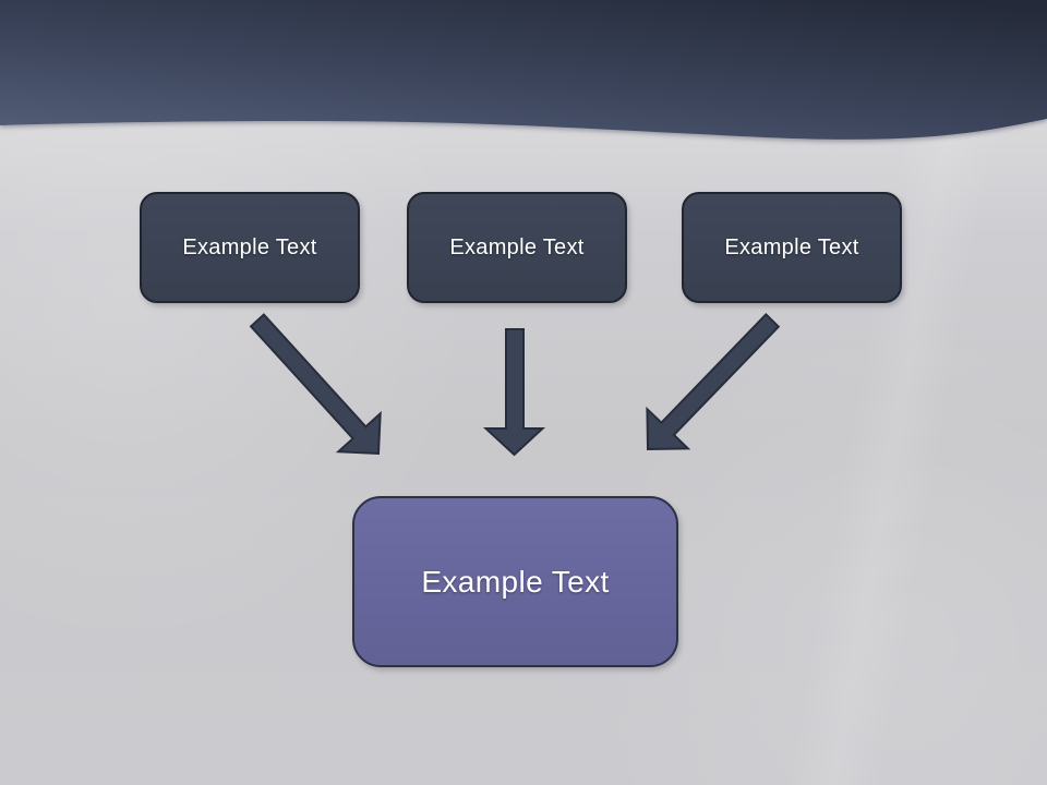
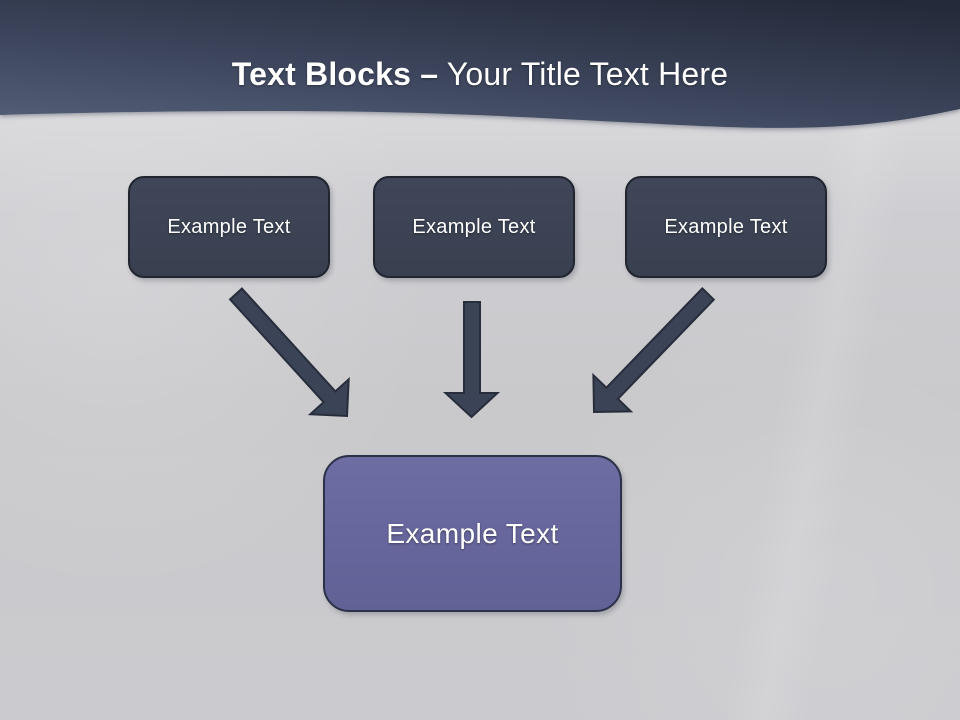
+ Text Blocks – Your Title Text Here
  Example Text
  Example Text
  Example Text
  Example Text
